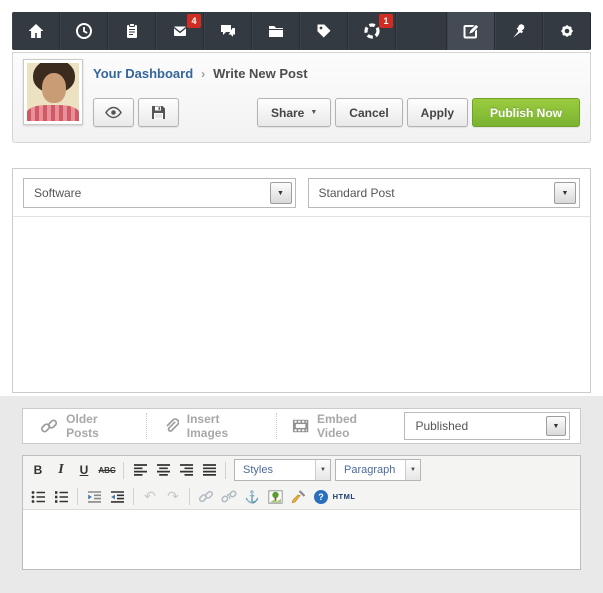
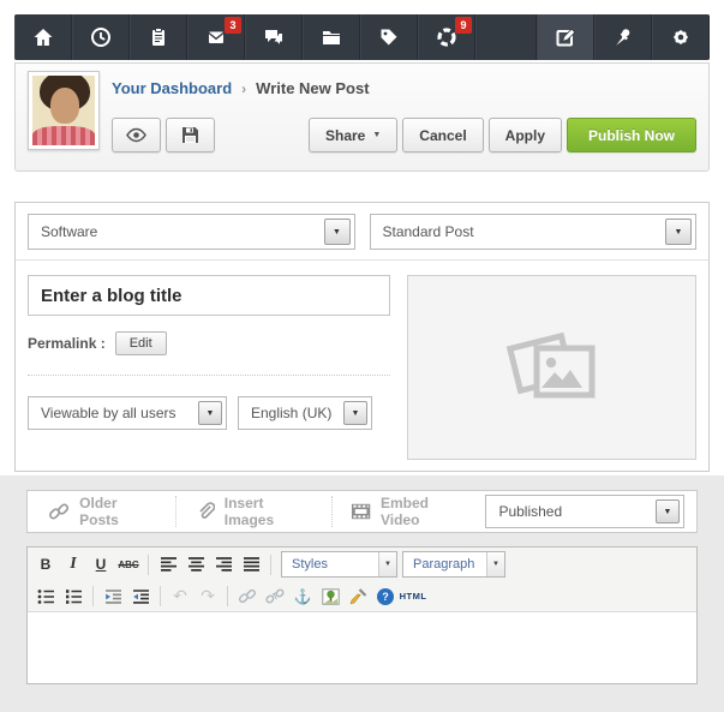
- 4
+ 3
- 1
+ 9
  Your Dashboard
  ›
  Write New Post
  Share
  Cancel
  Apply
  Publish Now
  Software
  Standard Post
+ Enter a blog title
+ Permalink :
+ Edit
+ Viewable by all users
+ English (UK)
  Older Posts
  Insert Images
  Embed Video
  Published
  B
  I
  U
  ABC
  Styles
  Paragraph
  ↶
  ↷
  ⚓
  ?
  HTML
